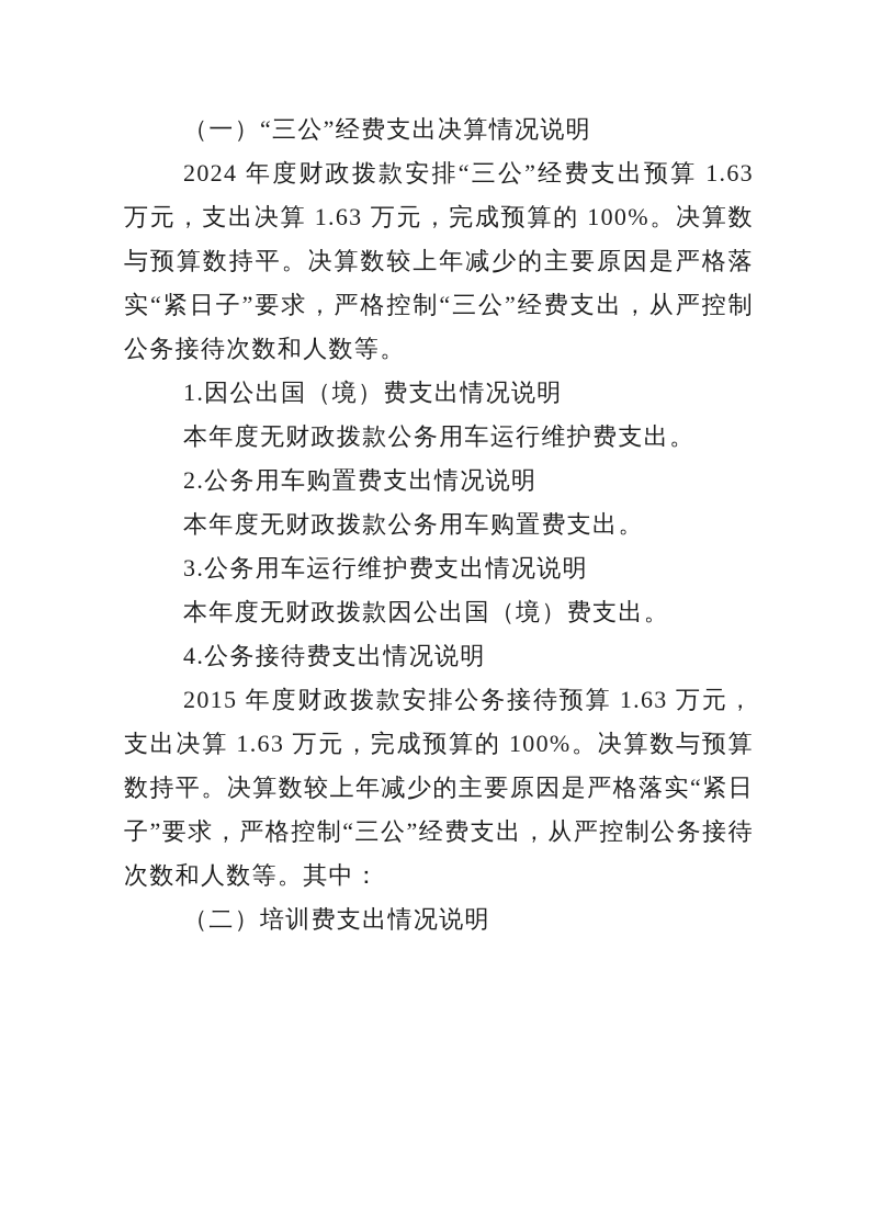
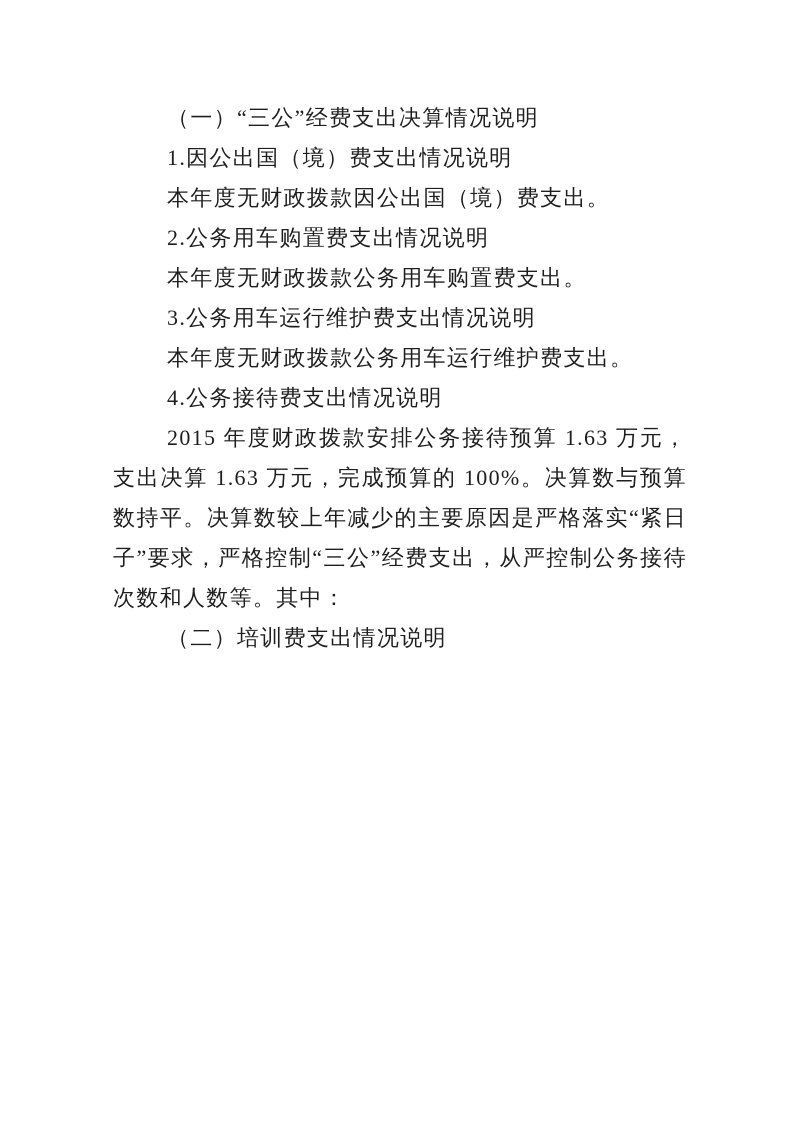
  （一）“三公”经费支出决算情况说明
- 2024 年度财政拨款安排“三公”经费支出预算 1.63 万元，支出决算 1.63 万元，完成预算的 100%。决算数与预算数持平。决算数较上年减少的主要原因是严格落实“紧日子”要求，严格控制“三公”经费支出，从严控制公务接待次数和人数等。
  1.因公出国（境）费支出情况说明
- 本年度无财政拨款公务用车运行维护费支出。
+ 本年度无财政拨款因公出国（境）费支出。
  2.公务用车购置费支出情况说明
  本年度无财政拨款公务用车购置费支出。
  3.公务用车运行维护费支出情况说明
- 本年度无财政拨款因公出国（境）费支出。
+ 本年度无财政拨款公务用车运行维护费支出。
  4.公务接待费支出情况说明
  2015 年度财政拨款安排公务接待预算 1.63 万元，支出决算 1.63 万元，完成预算的 100%。决算数与预算数持平。决算数较上年减少的主要原因是严格落实“紧日子”要求，严格控制“三公”经费支出，从严控制公务接待次数和人数等。其中：
  （二）培训费支出情况说明
